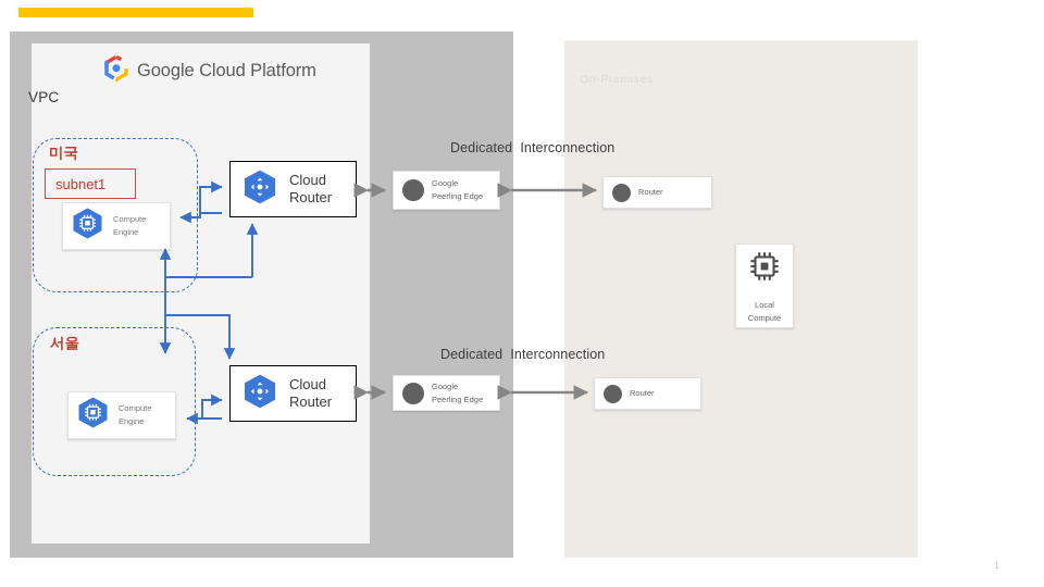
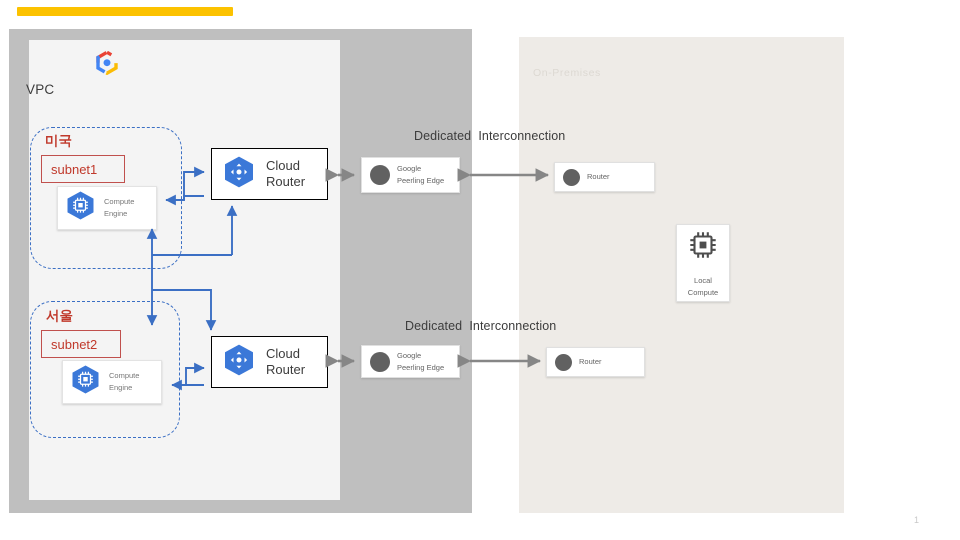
- Google Cloud Platform
  VPC
  미국
  서울
  subnet1
+ subnet2
  Compute
  Engine
  Compute
  Engine
  Cloud
  Router
  Cloud
  Router
  Google
  Peerling Edge
  Google
  Peerling Edge
  Router
  Router
  Local
  Compute
  Dedicated Interconnection
  Dedicated Interconnection
  1
